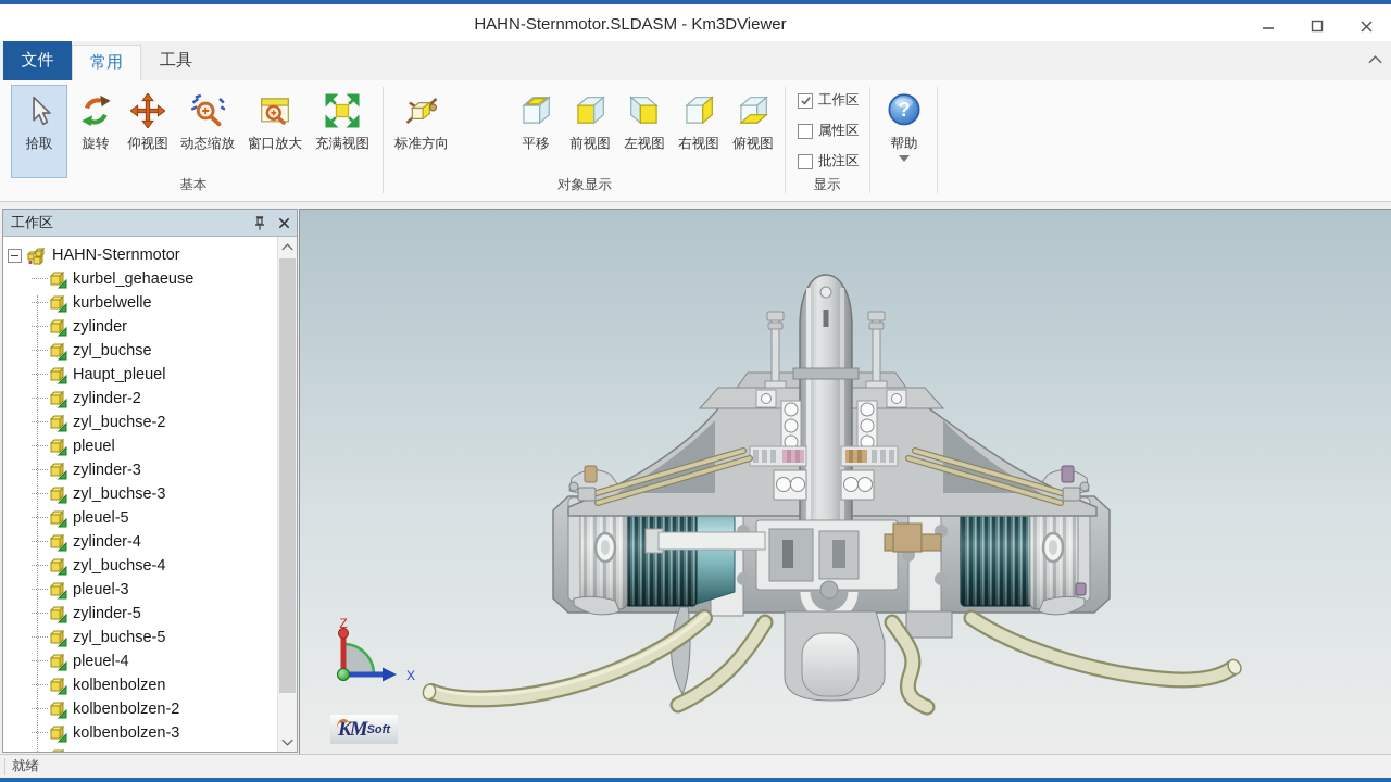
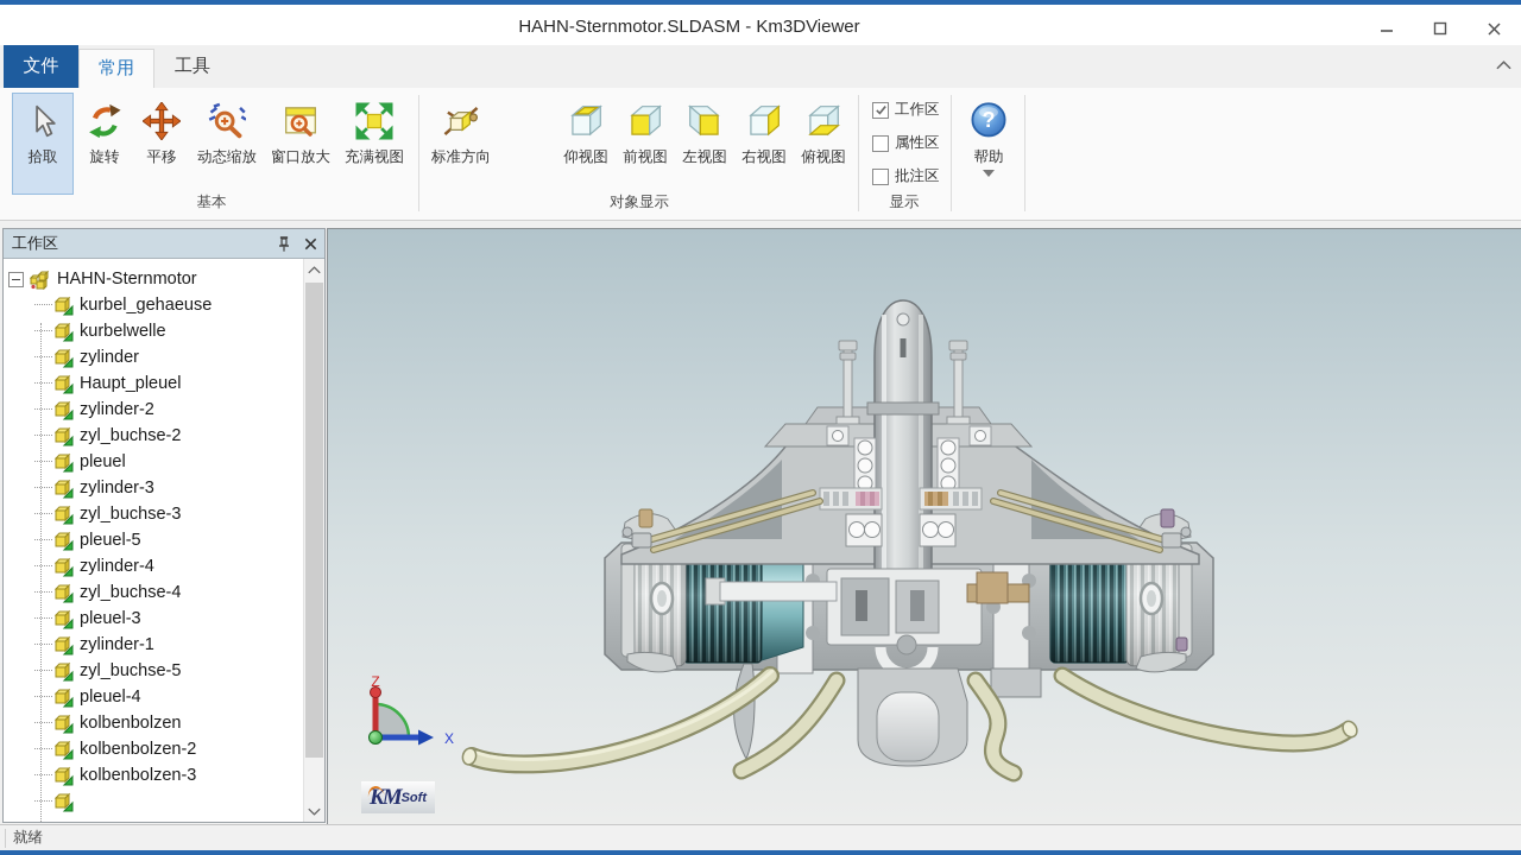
  HAHN-Sternmotor.SLDASM - Km3DViewer
  文件
  常用
  工具
  拾取
  旋转
- 仰视图
+ 平移
  动态缩放
  窗口放大
  充满视图
  基本
  标准方向
- 平移
+ 仰视图
  前视图
  左视图
  右视图
  俯视图
  对象显示
  工作区
  属性区
  批注区
  显示
  帮助
  工作区
  HAHN-Sternmotor
  kurbel_gehaeuse
  kurbelwelle
  zylinder
- zyl_buchse
  Haupt_pleuel
  zylinder-2
  zyl_buchse-2
  pleuel
  zylinder-3
  zyl_buchse-3
  pleuel-5
  zylinder-4
  zyl_buchse-4
  pleuel-3
- zylinder-5
+ zylinder-1
  zyl_buchse-5
  pleuel-4
  kolbenbolzen
  kolbenbolzen-2
  kolbenbolzen-3
  Z
  X
  KM
  Soft
  就绪
